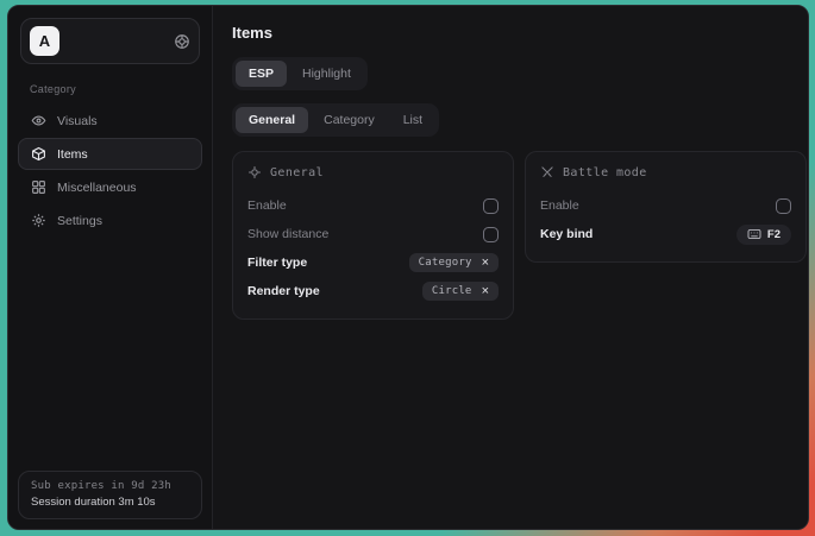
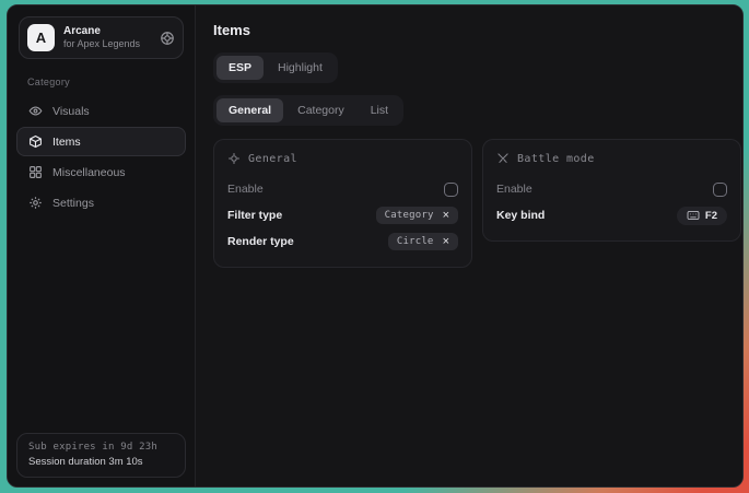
  A
+ Arcane
+ for Apex Legends
  Category
  Visuals
  Items
  Miscellaneous
  Settings
  Sub expires in 9d 23h
  Session duration 3m 10s
  Items
  ESP
  Highlight
  General
  Category
  List
  General
  Enable
- Show distance
  Filter type
  Category
  ×
  Render type
  Circle
  ×
  Battle mode
  Enable
  Key bind
  F2
